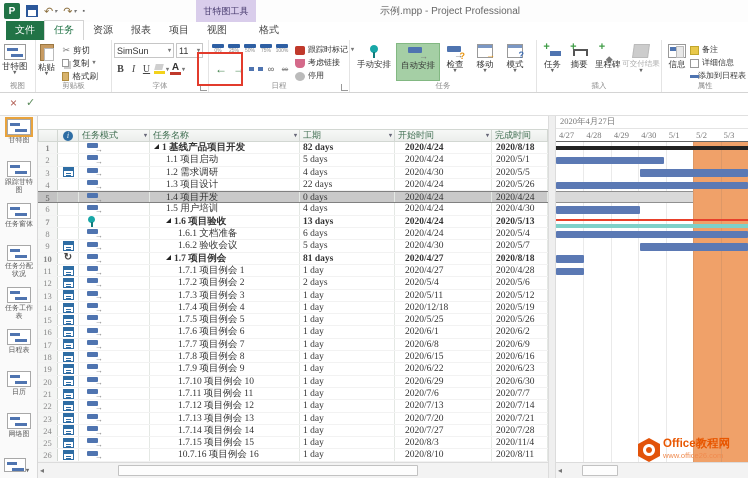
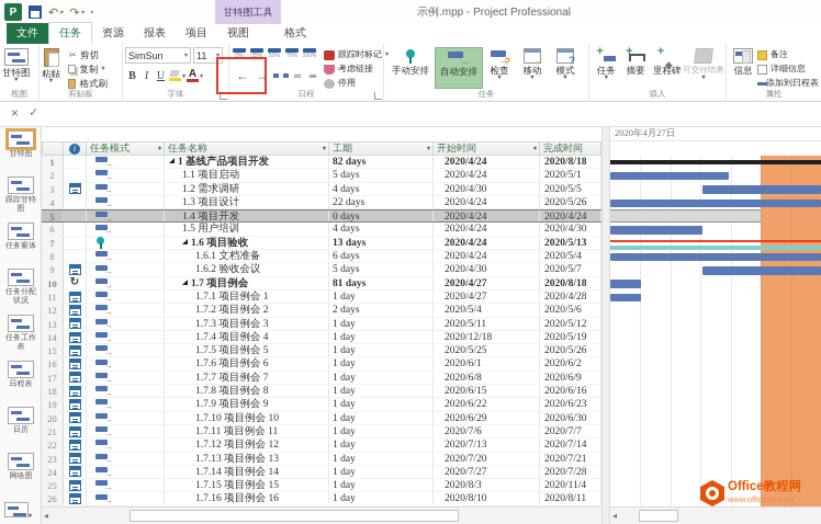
  P
  ↶
  ↷
  甘特图工具
  示例.mpp - Project Professional
  文件
  任务
  资源
  报表
  项目
  视图
  格式
  甘特图
  视图
  粘贴
  ✂
  剪切
  复制
  格式刷
  剪贴板
  SimSun
  11
  B
  I
  U
  A
  字体
  ←
  →
  ∞
  ∞
  跟踪时标记
  考虑链接
  停用
  日程
  手动安排
  自动安排
  检查
  →
  移动
  ?
  模式
  任务
  任务
  摘要
  里程碑
  可交付结果
  插入
  信息
  备注
  详细信息
  添加到日程表
  属性
  ×
  ✓
  i
  任务模式
  任务名称
  工期
  开始时间
  完成时间
  1
  1 基线产品项目开发
  82 days
  2020/4/24
  2020/8/18
  2
  1.1 项目启动
  5 days
  2020/4/24
  2020/5/1
  3
  1.2 需求调研
  4 days
  2020/4/30
  2020/5/5
  4
  1.3 项目设计
  22 days
  2020/4/24
  2020/5/26
  5
  1.4 项目开发
  0 days
  2020/4/24
  2020/4/24
  6
  1.5 用户培训
  4 days
  2020/4/24
  2020/4/30
  7
  1.6 项目验收
  13 days
  2020/4/24
  2020/5/13
  8
  1.6.1 文档准备
  6 days
  2020/4/24
  2020/5/4
  9
  1.6.2 验收会议
  5 days
  2020/4/30
  2020/5/7
  10
  ↻
  1.7 项目例会
  81 days
  2020/4/27
  2020/8/18
  11
  1.7.1 项目例会 1
  1 day
  2020/4/27
  2020/4/28
  12
  1.7.2 项目例会 2
  2 days
  2020/5/4
  2020/5/6
  13
  1.7.3 项目例会 3
  1 day
  2020/5/11
  2020/5/12
  14
  1.7.4 项目例会 4
  1 day
  2020/12/18
  2020/5/19
  15
  1.7.5 项目例会 5
  1 day
  2020/5/25
  2020/5/26
  16
  1.7.6 项目例会 6
  1 day
  2020/6/1
  2020/6/2
  17
  1.7.7 项目例会 7
  1 day
  2020/6/8
  2020/6/9
  18
  1.7.8 项目例会 8
  1 day
  2020/6/15
  2020/6/16
  19
  1.7.9 项目例会 9
  1 day
  2020/6/22
  2020/6/23
  20
  1.7.10 项目例会 10
  1 day
  2020/6/29
  2020/6/30
  21
  1.7.11 项目例会 11
  1 day
  2020/7/6
  2020/7/7
  22
  1.7.12 项目例会 12
  1 day
  2020/7/13
  2020/7/14
  23
  1.7.13 项目例会 13
  1 day
  2020/7/20
  2020/7/21
  24
  1.7.14 项目例会 14
  1 day
  2020/7/27
  2020/7/28
  25
  1.7.15 项目例会 15
  1 day
  2020/8/3
  2020/11/4
  26
- 10.7.16 项目例会 16
+ 1.7.16 项目例会 16
  1 day
  2020/8/10
  2020/8/11
  ◂
  2020年4月27日
- 4/27
- 4/28
- 4/29
- 4/30
- 5/1
- 5/2
- 5/3
  ◂
  Office教程网
  www.office26.com
